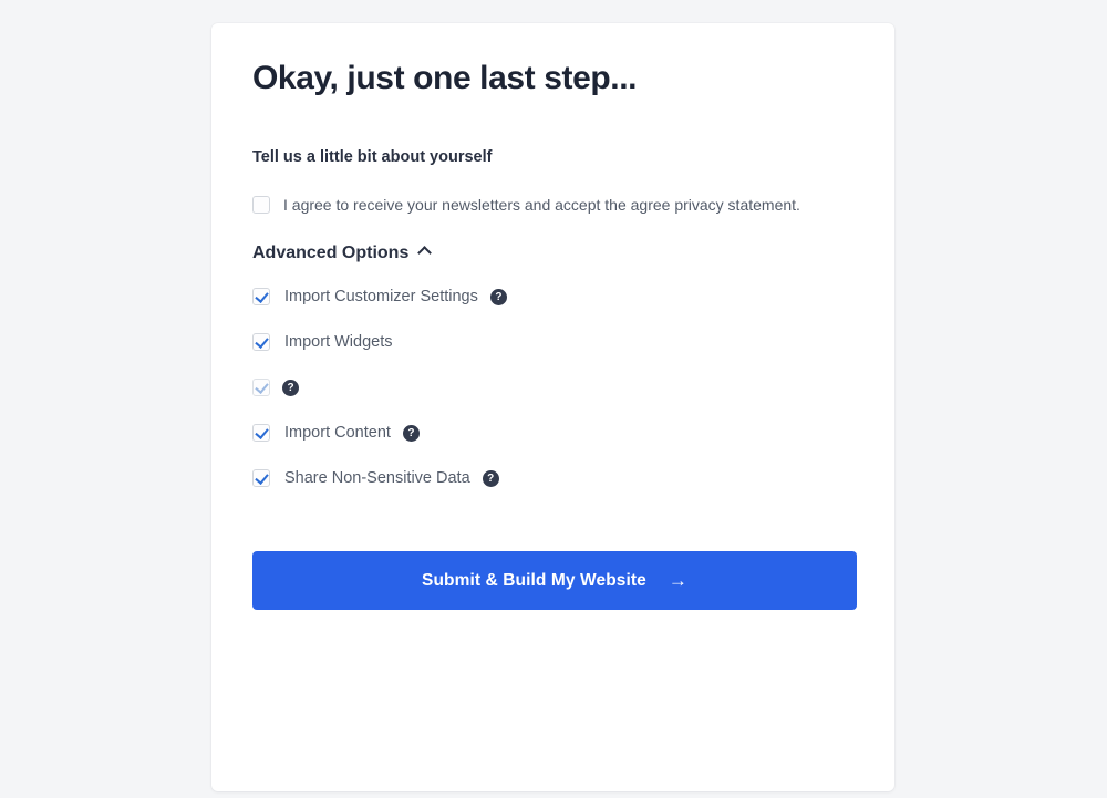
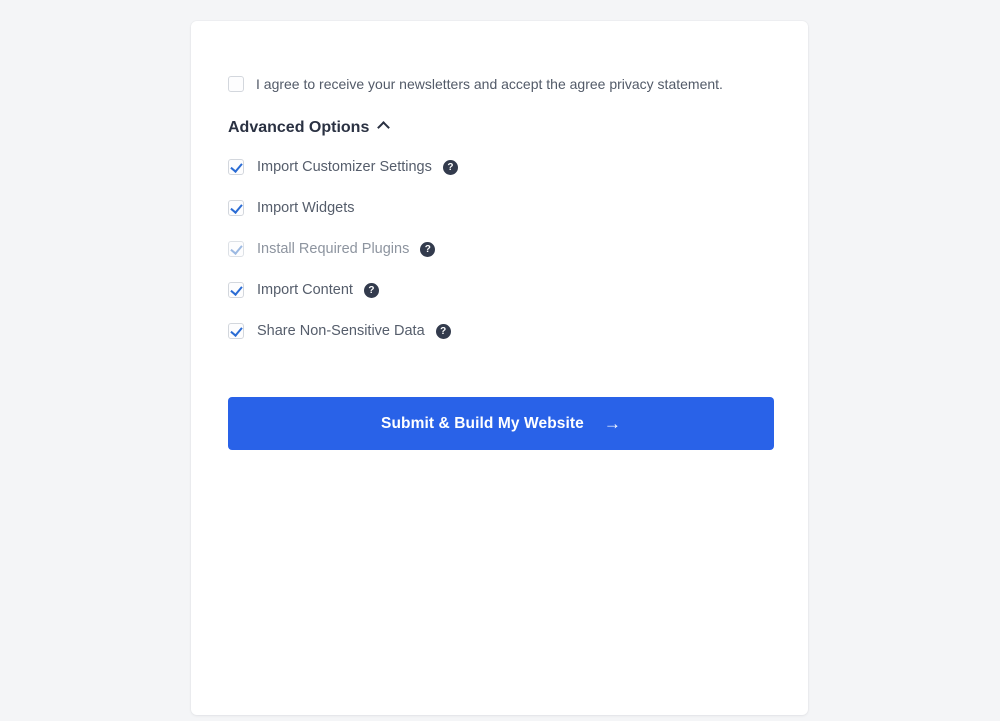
- Okay, just one last step...
- Tell us a little bit about yourself
  I agree to receive your newsletters and accept the agree privacy statement.
  Advanced Options
  Import Customizer Settings
  ?
  Import Widgets
+ Install Required Plugins
  ?
  Import Content
  ?
  Share Non-Sensitive Data
  ?
  Submit & Build My Website
  →
